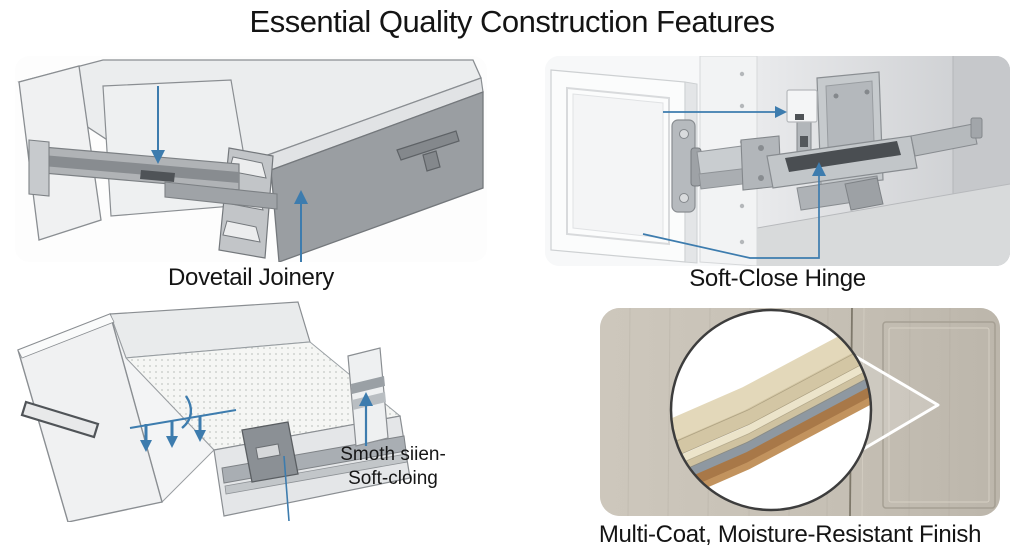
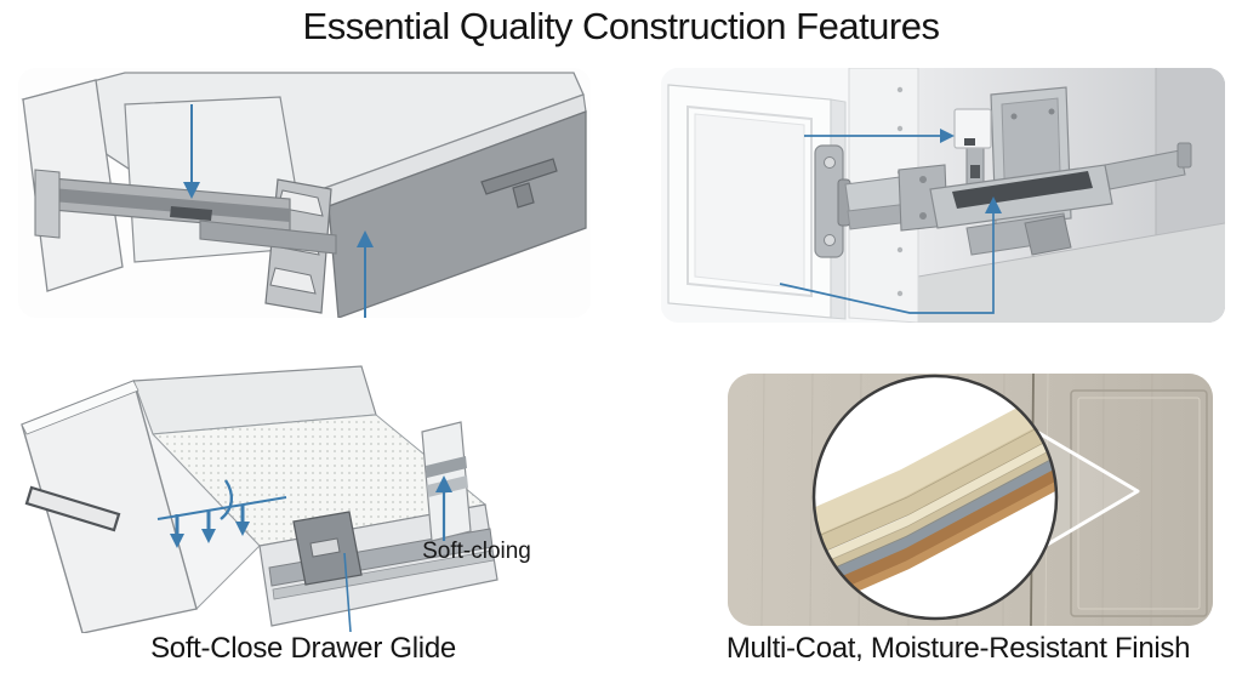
  Essential Quality Construction Features
- Dovetail Joinery
- Soft-Close Hinge
- Smoth siien-
  Soft-cloing
+ Soft-Close Drawer Glide
  Multi-Coat, Moisture-Resistant Finish
